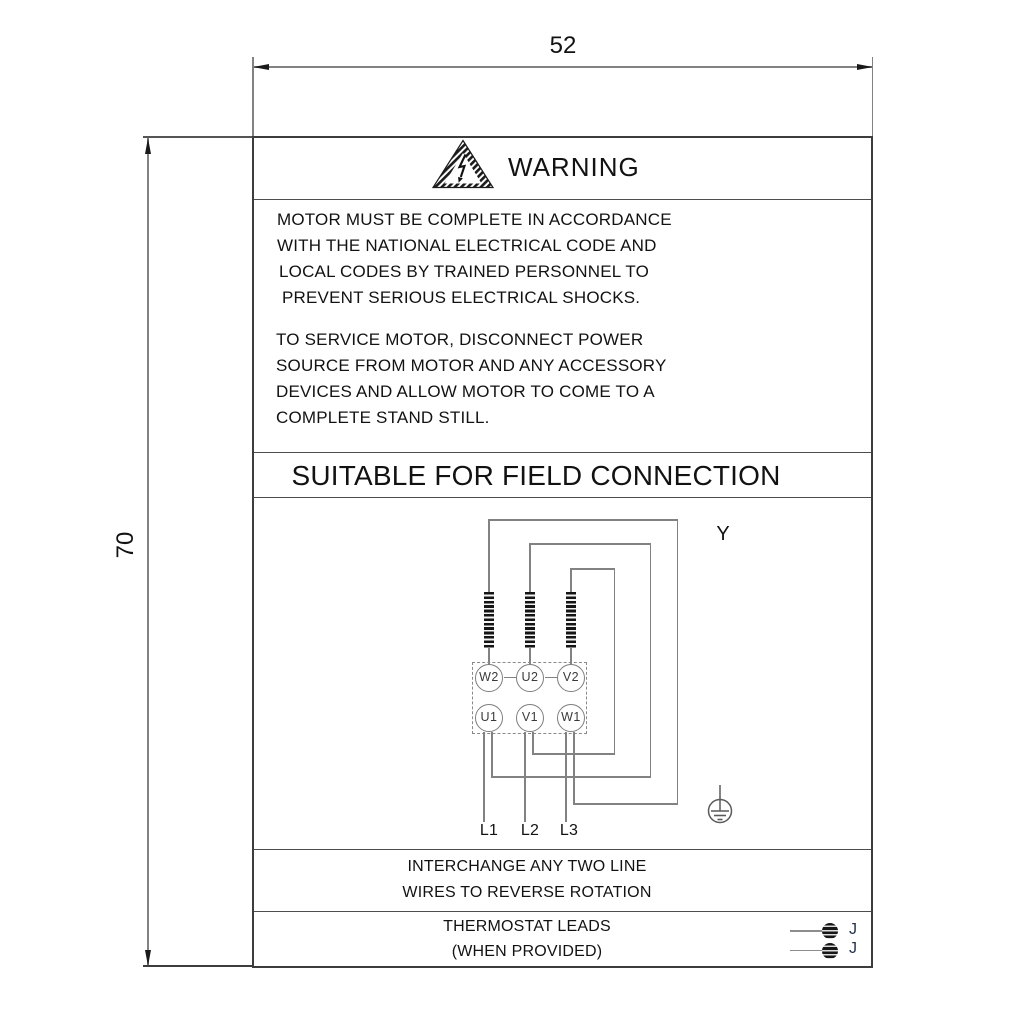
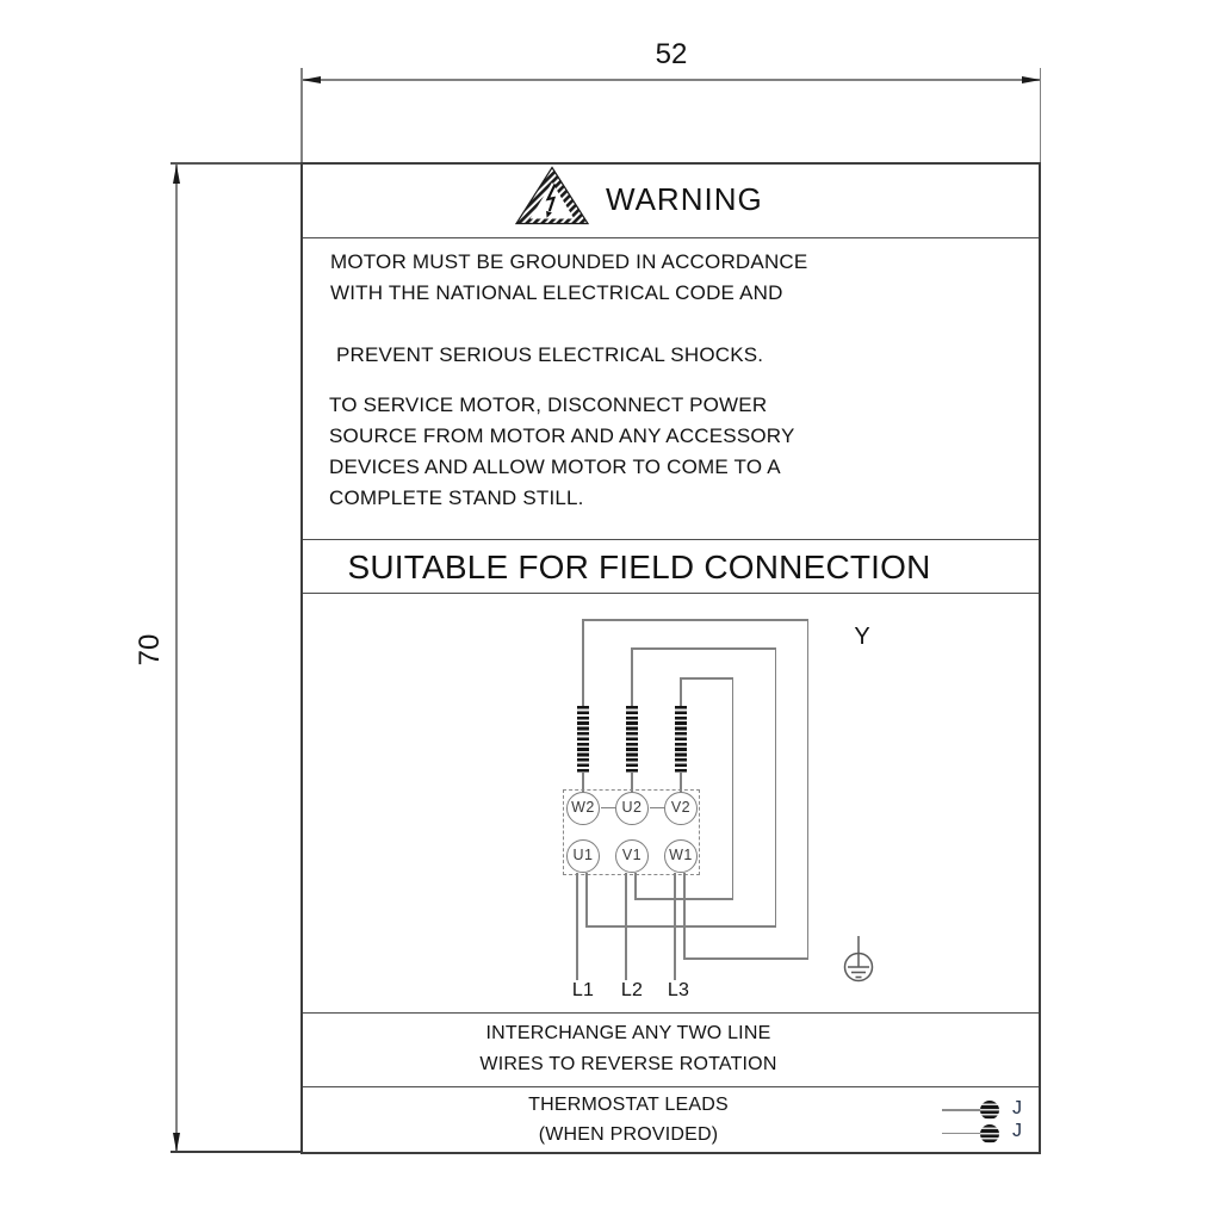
  52
  WARNING
- MOTOR MUST BE COMPLETE IN ACCORDANCE
+ MOTOR MUST BE GROUNDED IN ACCORDANCE
  WITH THE NATIONAL ELECTRICAL CODE AND
- LOCAL CODES BY TRAINED PERSONNEL TO
  PREVENT SERIOUS ELECTRICAL SHOCKS.
  TO SERVICE MOTOR, DISCONNECT POWER
  SOURCE FROM MOTOR AND ANY ACCESSORY
  DEVICES AND ALLOW MOTOR TO COME TO A
  COMPLETE STAND STILL.
  SUITABLE FOR FIELD CONNECTION
  W2
  U2
  V2
  U1
  V1
  W1
  L1
  L2
  L3
  Y
  INTERCHANGE ANY TWO LINE
  WIRES TO REVERSE ROTATION
  THERMOSTAT LEADS
  (WHEN PROVIDED)
  J
  J
